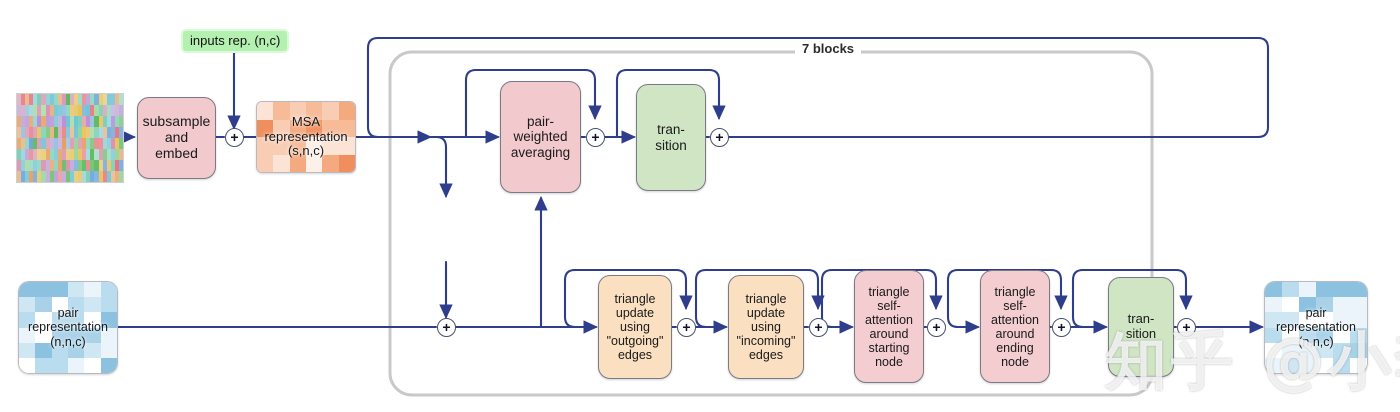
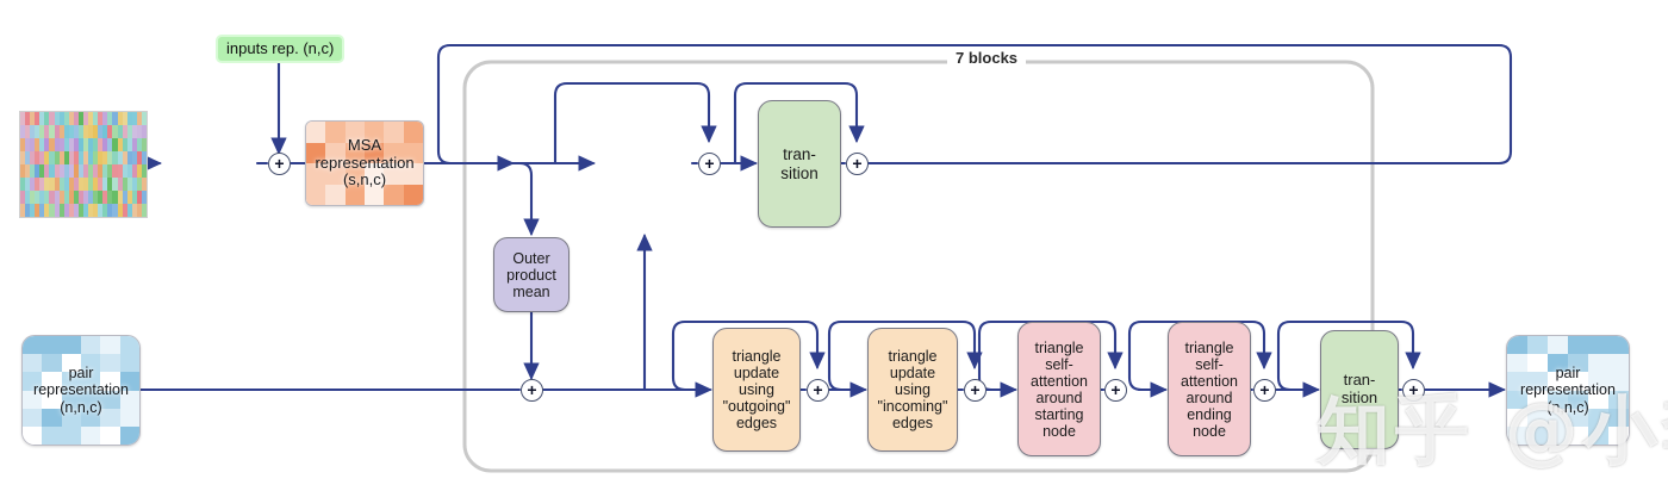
  7 blocks
  inputs rep. (n,c)
- subsample
- and
- embed
  MSA
  representation
  (s,n,c)
- pair-
- weighted
- averaging
  tran-
  sition
+ Outer
+ product
+ mean
  pair
  representation
  (n,n,c)
  triangle
  update
  using
  "outgoing"
  edges
  triangle
  update
  using
  "incoming"
  edges
  triangle
  self-
  attention
  around
  starting
  node
  triangle
  self-
  attention
  around
  ending
  node
  tran-
  sition
  pair
  representation
  (n,n,c)
  +
  +
  +
  +
  +
  +
  +
  +
  +
  知乎 @小
